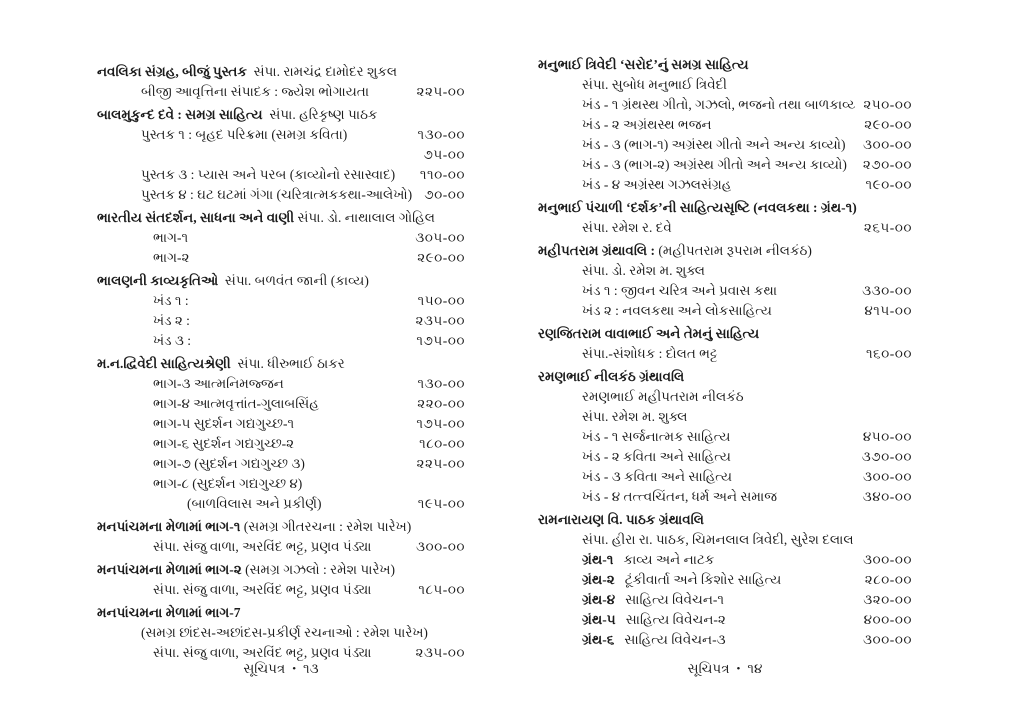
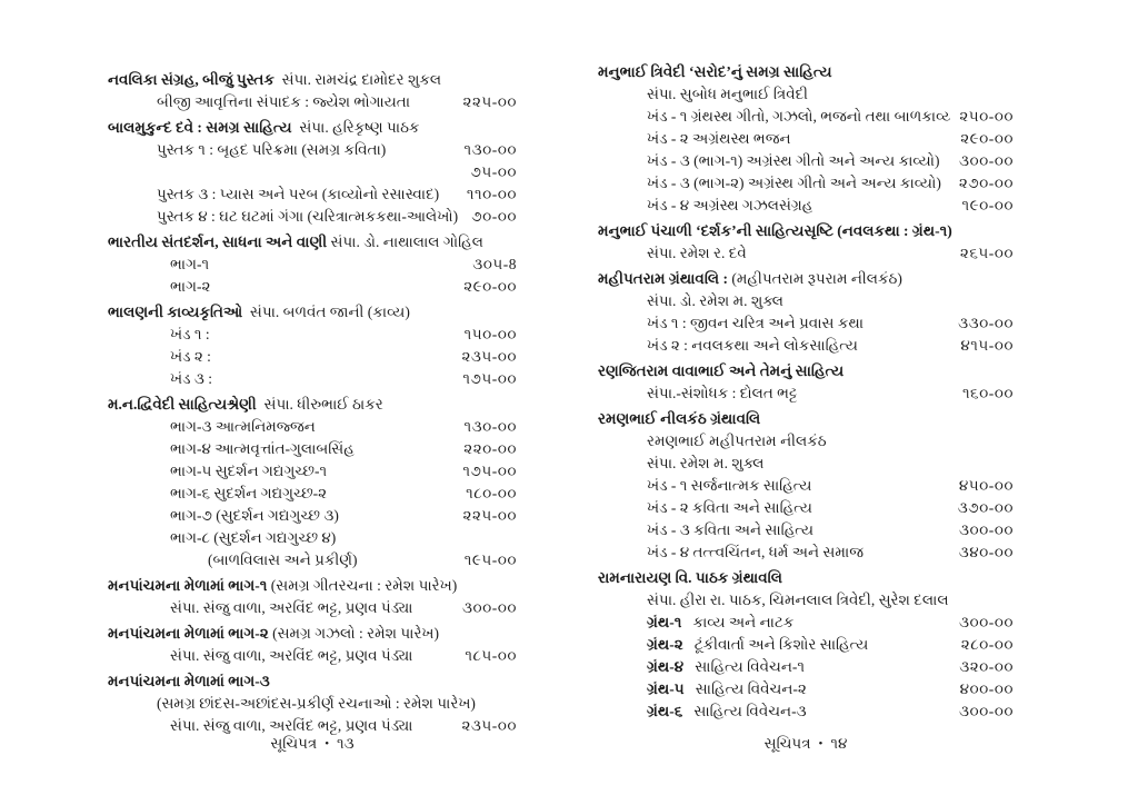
  નવલિકા સંગ્રહ, બીજું પુસ્તક સંપા. રામચંદ્ર દામોદર શુકલ
  બીજી આવૃત્તિના સંપાદક : જ્યેશ ભોગાયતા
  ૨૨૫-૦૦
  બાલમુકુન્દ દવે : સમગ્ર સાહિત્ય સંપા. હરિકૃષ્ણ પાઠક
  પુસ્તક ૧ : બૃહદ પરિક્રમા (સમગ્ર કવિતા)
  ૧૩૦-૦૦
  ૭૫-૦૦
  પુસ્તક ૩ : પ્યાસ અને પરબ (કાવ્યોનો રસાસ્વાદ)
  ૧૧૦-૦૦
  પુસ્તક ૪ : ઘટ ઘટમાં ગંગા (ચરિત્રાત્મકકથા-આલેખો)
  ૭૦-૦૦
  ભારતીય સંતદર્શન, સાધના અને વાણી સંપા. ડો. નાથાલાલ ગોહિલ
  ભાગ-૧
- ૩૦૫-૦૦
+ ૩૦૫-8
  ભાગ-૨
  ૨૯૦-૦૦
  ભાલણની કાવ્યકૃતિઓ સંપા. બળવંત જાની (કાવ્ય)
  ખંડ ૧ :
  ૧૫૦-૦૦
  ખંડ ૨ :
  ૨૩૫-૦૦
  ખંડ ૩ :
  ૧૭૫-૦૦
  મ.ન.દ્વિવેદી સાહિત્યશ્રેણી સંપા. ધીરુભાઈ ઠાકર
  ભાગ-૩ આત્મનિમજ્જન
  ૧૩૦-૦૦
  ભાગ-૪ આત્મવૃત્તાંત-ગુલાબસિંહ
  ૨૨૦-૦૦
  ભાગ-૫ સુદર્શન ગદ્યગુચ્છ-૧
  ૧૭૫-૦૦
  ભાગ-૬ સુદર્શન ગદ્યગુચ્છ-૨
  ૧૮૦-૦૦
  ભાગ-૭ (સુદર્શન ગદ્યગુચ્છ ૩)
  ૨૨૫-૦૦
  ભાગ-૮ (સુદર્શન ગદ્યગુચ્છ ૪)
  (બાળવિલાસ અને પ્રકીર્ણ)
  ૧૯૫-૦૦
  મનપાંચમના મેળામાં ભાગ-૧ (સમગ્ર ગીતરચના : રમેશ પારેખ)
  સંપા. સંજુ વાળા, અરવિંદ ભટ્ટ, પ્રણવ પંડ્યા
  ૩૦૦-૦૦
  મનપાંચમના મેળામાં ભાગ-૨ (સમગ્ર ગઝલો : રમેશ પારેખ)
  સંપા. સંજુ વાળા, અરવિંદ ભટ્ટ, પ્રણવ પંડ્યા
  ૧૮૫-૦૦
- મનપાંચમના મેળામાં ભાગ-7
+ મનપાંચમના મેળામાં ભાગ-૩
  (સમગ્ર છાંદસ-અછાંદસ-પ્રકીર્ણ રચનાઓ : રમેશ પારેખ)
  સંપા. સંજુ વાળા, અરવિંદ ભટ્ટ, પ્રણવ પંડ્યા
  ૨૩૫-૦૦
  મનુભાઈ ત્રિવેદી ‘સરોદ’નું સમગ્ર સાહિત્ય
  સંપા. સુબોધ મનુભાઈ ત્રિવેદી
  ખંડ - ૧ ગ્રંથસ્થ ગીતો, ગઝલો, ભજનો તથા બાળકાવ્યો
  ૨૫૦-૦૦
  ખંડ - ૨ અગ્રંથસ્થ ભજન
  ૨૯૦-૦૦
  ખંડ - ૩ (ભાગ-૧) અગ્રંસ્થ ગીતો અને અન્ય કાવ્યો)
  ૩૦૦-૦૦
  ખંડ - ૩ (ભાગ-૨) અગ્રંસ્થ ગીતો અને અન્ય કાવ્યો)
  ૨૭૦-૦૦
  ખંડ - ૪ અગ્રંસ્થ ગઝલસંગ્રહ
  ૧૯૦-૦૦
  મનુભાઈ પંચાળી ‘દર્શક’ની સાહિત્યસૃષ્ટિ (નવલકથા : ગ્રંથ-૧)
  સંપા. રમેશ ર. દવે
  ૨૬૫-૦૦
  મહીપતરામ ગ્રંથાવલિ : (મહીપતરામ રૂપરામ નીલકંઠ)
  સંપા. ડો. રમેશ મ. શુક્લ
  ખંડ ૧ : જીવન ચરિત્ર અને પ્રવાસ કથા
  ૩૩૦-૦૦
  ખંડ ૨ : નવલકથા અને લોકસાહિત્ય
  ૪૧૫-૦૦
  રણજિતરામ વાવાભાઈ અને તેમનું સાહિત્ય
  સંપા.-સંશોધક : દોલત ભટ્ટ
  ૧૬૦-૦૦
  રમણભાઈ નીલકંઠ ગ્રંથાવલિ
  રમણભાઈ મહીપતરામ નીલકંઠ
  સંપા. રમેશ મ. શુક્લ
  ખંડ - ૧ સર્જનાત્મક સાહિત્ય
  ૪૫૦-૦૦
  ખંડ - ૨ કવિતા અને સાહિત્ય
  ૩૭૦-૦૦
  ખંડ - ૩ કવિતા અને સાહિત્ય
  ૩૦૦-૦૦
  ખંડ - ૪ તત્ત્વચિંતન, ધર્મ અને સમાજ
  ૩૪૦-૦૦
  રામનારાયણ વિ. પાઠક ગ્રંથાવલિ
  સંપા. હીરા રા. પાઠક, ચિમનલાલ ત્રિવેદી, સુરેશ દલાલ
  ગ્રંથ-૧ કાવ્ય અને નાટક
  ૩૦૦-૦૦
  ગ્રંથ-૨ ટૂંકીવાર્તા અને કિશોર સાહિત્ય
  ૨૮૦-૦૦
  ગ્રંથ-૪ સાહિત્ય વિવેચન-૧
  ૩૨૦-૦૦
  ગ્રંથ-૫ સાહિત્ય વિવેચન-૨
  ૪૦૦-૦૦
  ગ્રંથ-૬ સાહિત્ય વિવેચન-૩
  ૩૦૦-૦૦
  સૂચિપત્ર • ૧૩
  સૂચિપત્ર • ૧૪
